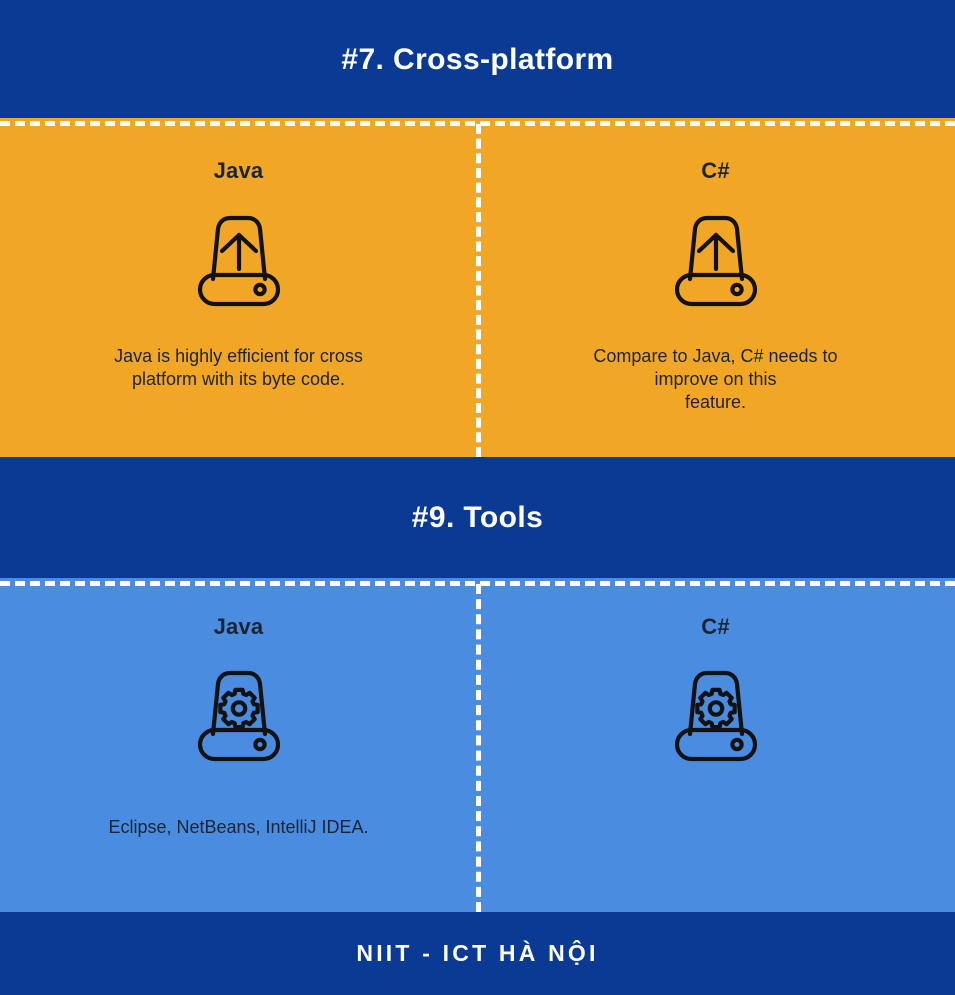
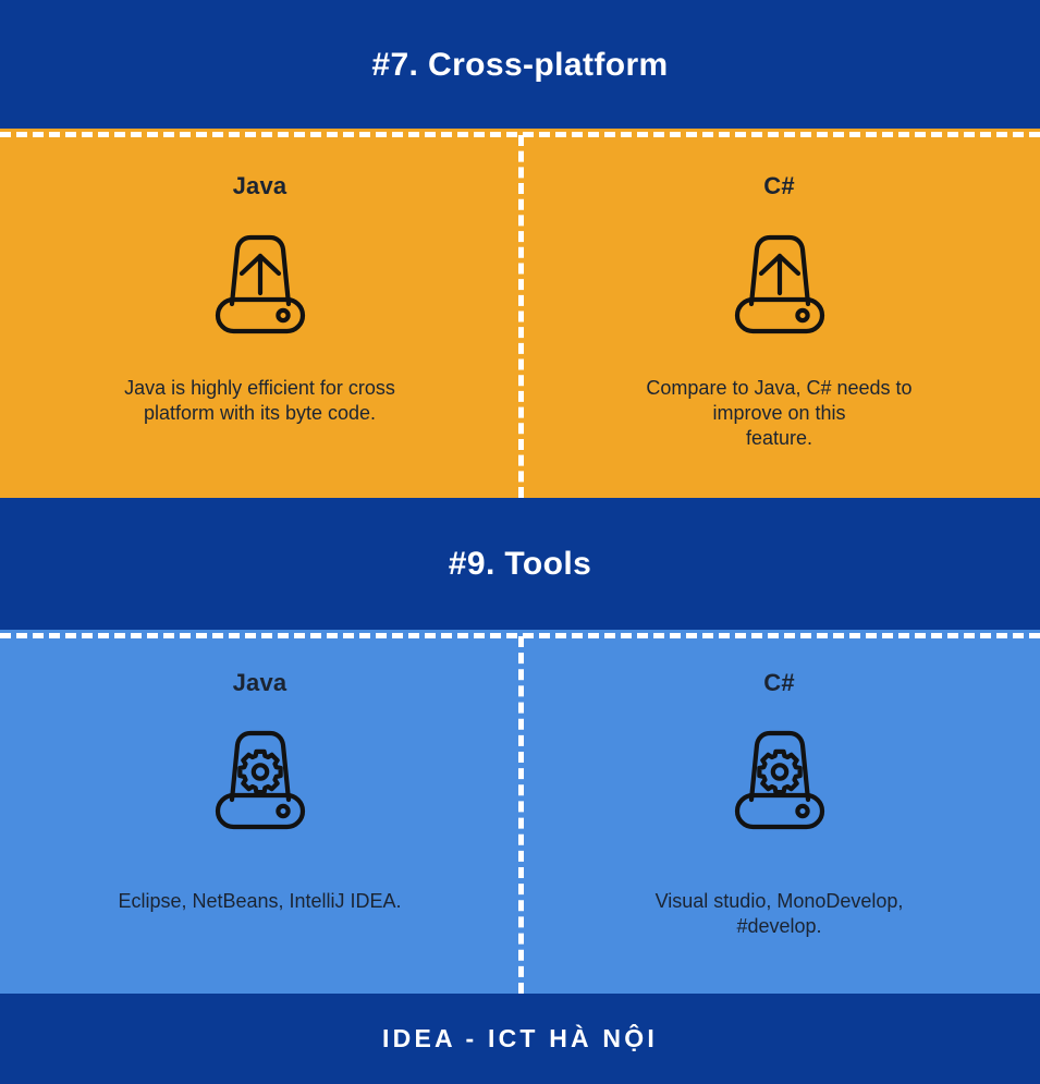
  #7. Cross-platform
  Java
  Java is highly efficient for cross
  platform with its byte code.
  C#
  Compare to Java, C# needs to
  improve on this
  feature.
  #9. Tools
  Java
  Eclipse, NetBeans, IntelliJ IDEA.
  C#
+ Visual studio, MonoDevelop,
+ #develop.
- NIIT - ICT HÀ NỘI
+ IDEA - ICT HÀ NỘI
